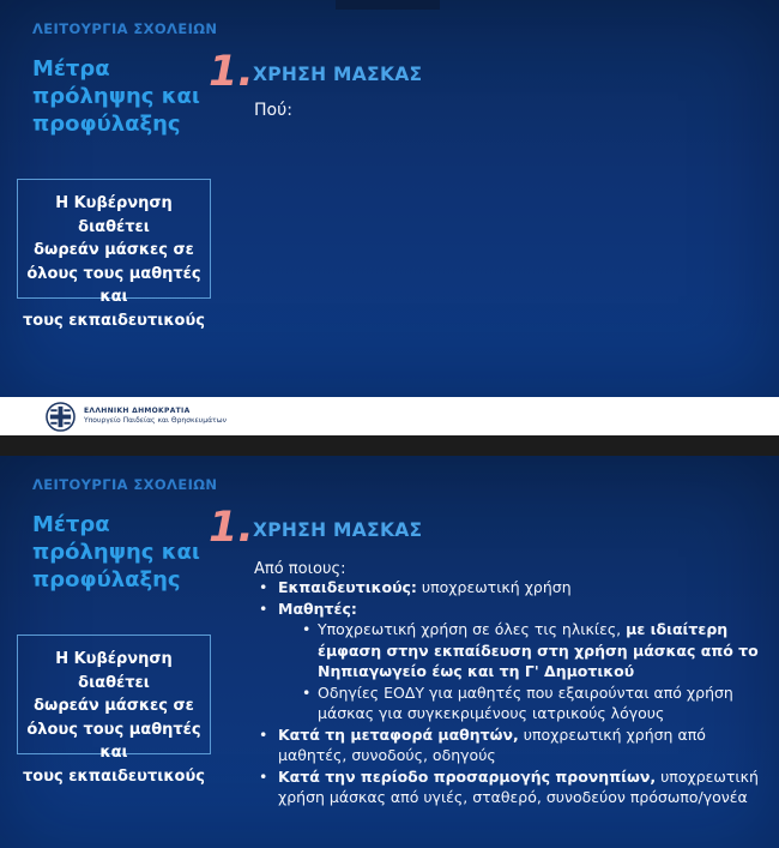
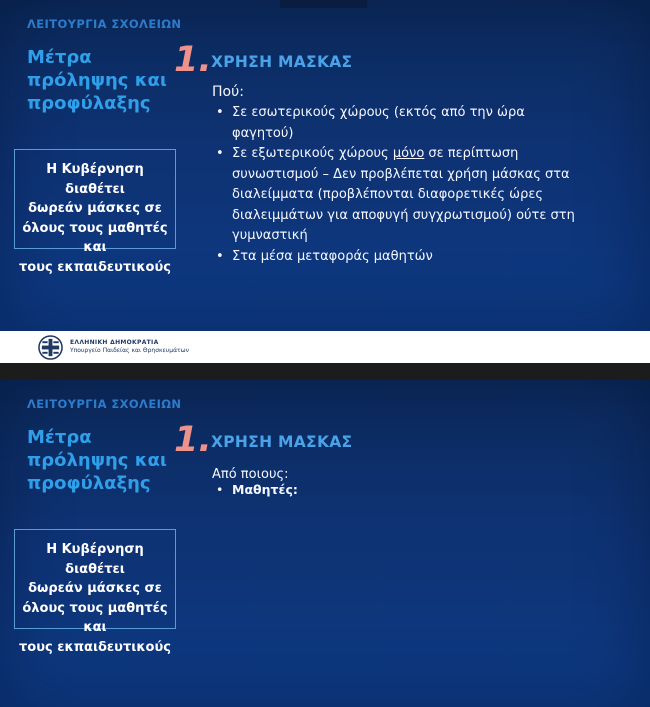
  ΛΕΙΤΟΥΡΓΙΑ ΣΧΟΛΕΙΩΝ
  Μέτρα
  πρόληψης και
  προφύλαξης
  Η Κυβέρνηση διαθέτει
  δωρεάν μάσκες σε
  όλους τους μαθητές και
  τους εκπαιδευτικούς
  1.
  ΧΡΗΣΗ ΜΑΣΚΑΣ
  Πού:
+ Σε εσωτερικούς χώρους (εκτός από την ώρα φαγητού)
+ Σε εξωτερικούς χώρους μόνο σε περίπτωση συνωστισμού – Δεν προβλέπεται χρήση μάσκας στα διαλείμματα (προβλέπονται διαφορετικές ώρες διαλειμμάτων για αποφυγή συγχρωτισμού) ούτε στη γυμναστική
+ Στα μέσα μεταφοράς μαθητών
  ΛΕΙΤΟΥΡΓΙΑ ΣΧΟΛΕΙΩΝ
  Μέτρα
  πρόληψης και
  προφύλαξης
  Η Κυβέρνηση διαθέτει
  δωρεάν μάσκες σε
  όλους τους μαθητές και
  τους εκπαιδευτικούς
  1.
  ΧΡΗΣΗ ΜΑΣΚΑΣ
  Από ποιους:
- Εκπαιδευτικούς: υποχρεωτική χρήση
  Μαθητές:
- Υποχρεωτική χρήση σε όλες τις ηλικίες, με ιδιαίτερη έμφαση στην εκπαίδευση στη χρήση μάσκας από το Νηπιαγωγείο έως και τη Γ' Δημοτικού
- Οδηγίες ΕΟΔΥ για μαθητές που εξαιρούνται από χρήση μάσκας για συγκεκριμένους ιατρικούς λόγους
- Κατά τη μεταφορά μαθητών, υποχρεωτική χρήση από μαθητές, συνοδούς, οδηγούς
- Κατά την περίοδο προσαρμογής προνηπίων, υποχρεωτική χρήση μάσκας από υγιές, σταθερό, συνοδεύον πρόσωπο/γονέα
